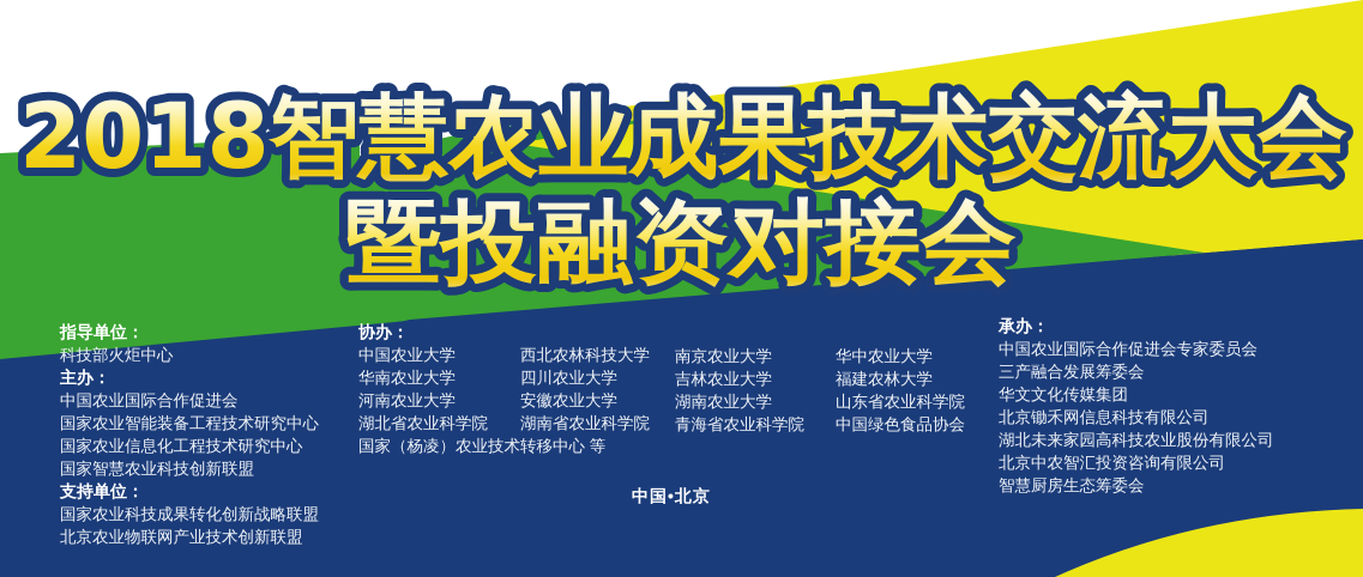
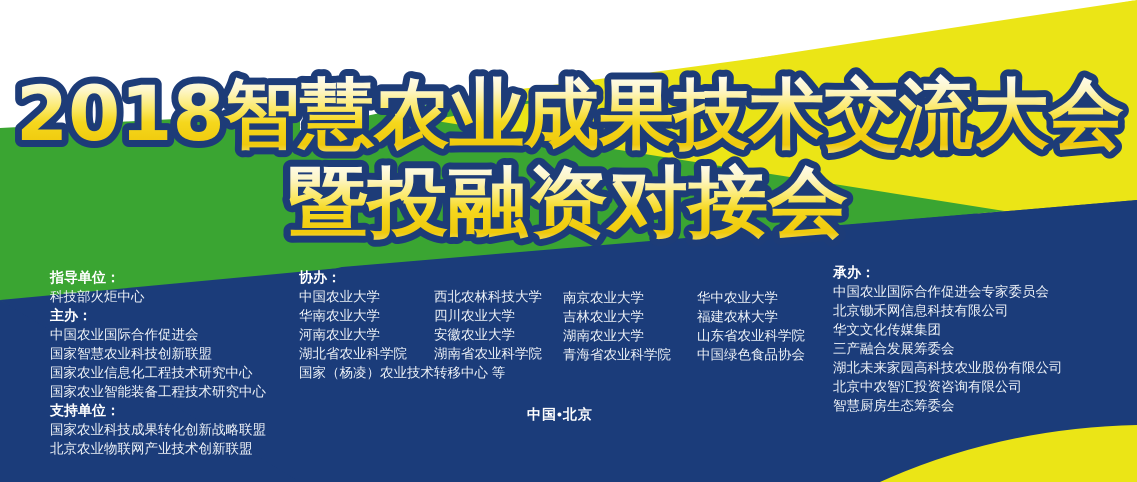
  2018智慧农业成果技术交流大会
  暨投融资对接会
  指导单位：
  科技部火炬中心
  主办：
  中国农业国际合作促进会
- 国家农业智能装备工程技术研究中心
+ 国家智慧农业科技创新联盟
  国家农业信息化工程技术研究中心
- 国家智慧农业科技创新联盟
+ 国家农业智能装备工程技术研究中心
  支持单位：
  国家农业科技成果转化创新战略联盟
  北京农业物联网产业技术创新联盟
  协办：
  中国农业大学
  西北农林科技大学
  华南农业大学
  四川农业大学
  河南农业大学
  安徽农业大学
  湖北省农业科学院
  湖南省农业科学院
  国家（杨凌）农业技术转移中心 等
  南京农业大学
  吉林农业大学
  湖南农业大学
  青海省农业科学院
  华中农业大学
  福建农林大学
  山东省农业科学院
  中国绿色食品协会
  承办：
  中国农业国际合作促进会专家委员会
- 三产融合发展筹委会
+ 北京锄禾网信息科技有限公司
  华文文化传媒集团
- 北京锄禾网信息科技有限公司
+ 三产融合发展筹委会
  湖北未来家园高科技农业股份有限公司
  北京中农智汇投资咨询有限公司
  智慧厨房生态筹委会
  中国•北京
